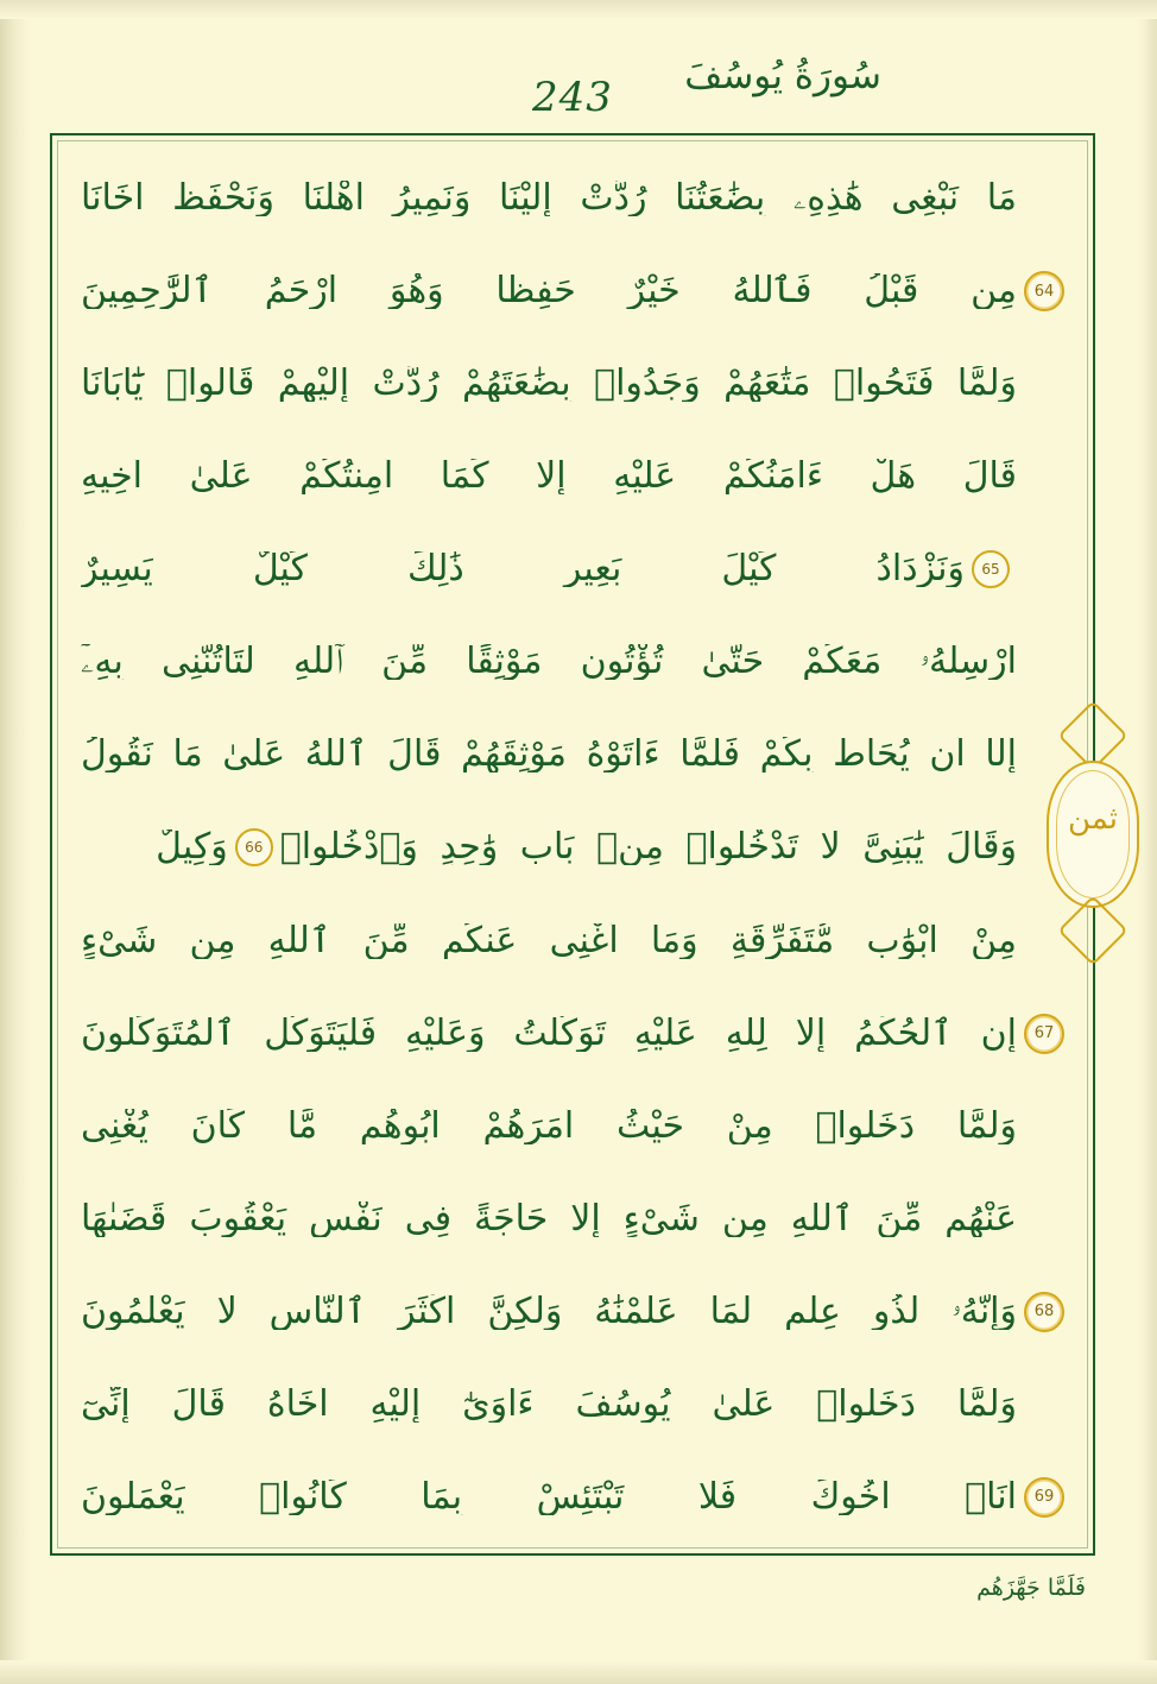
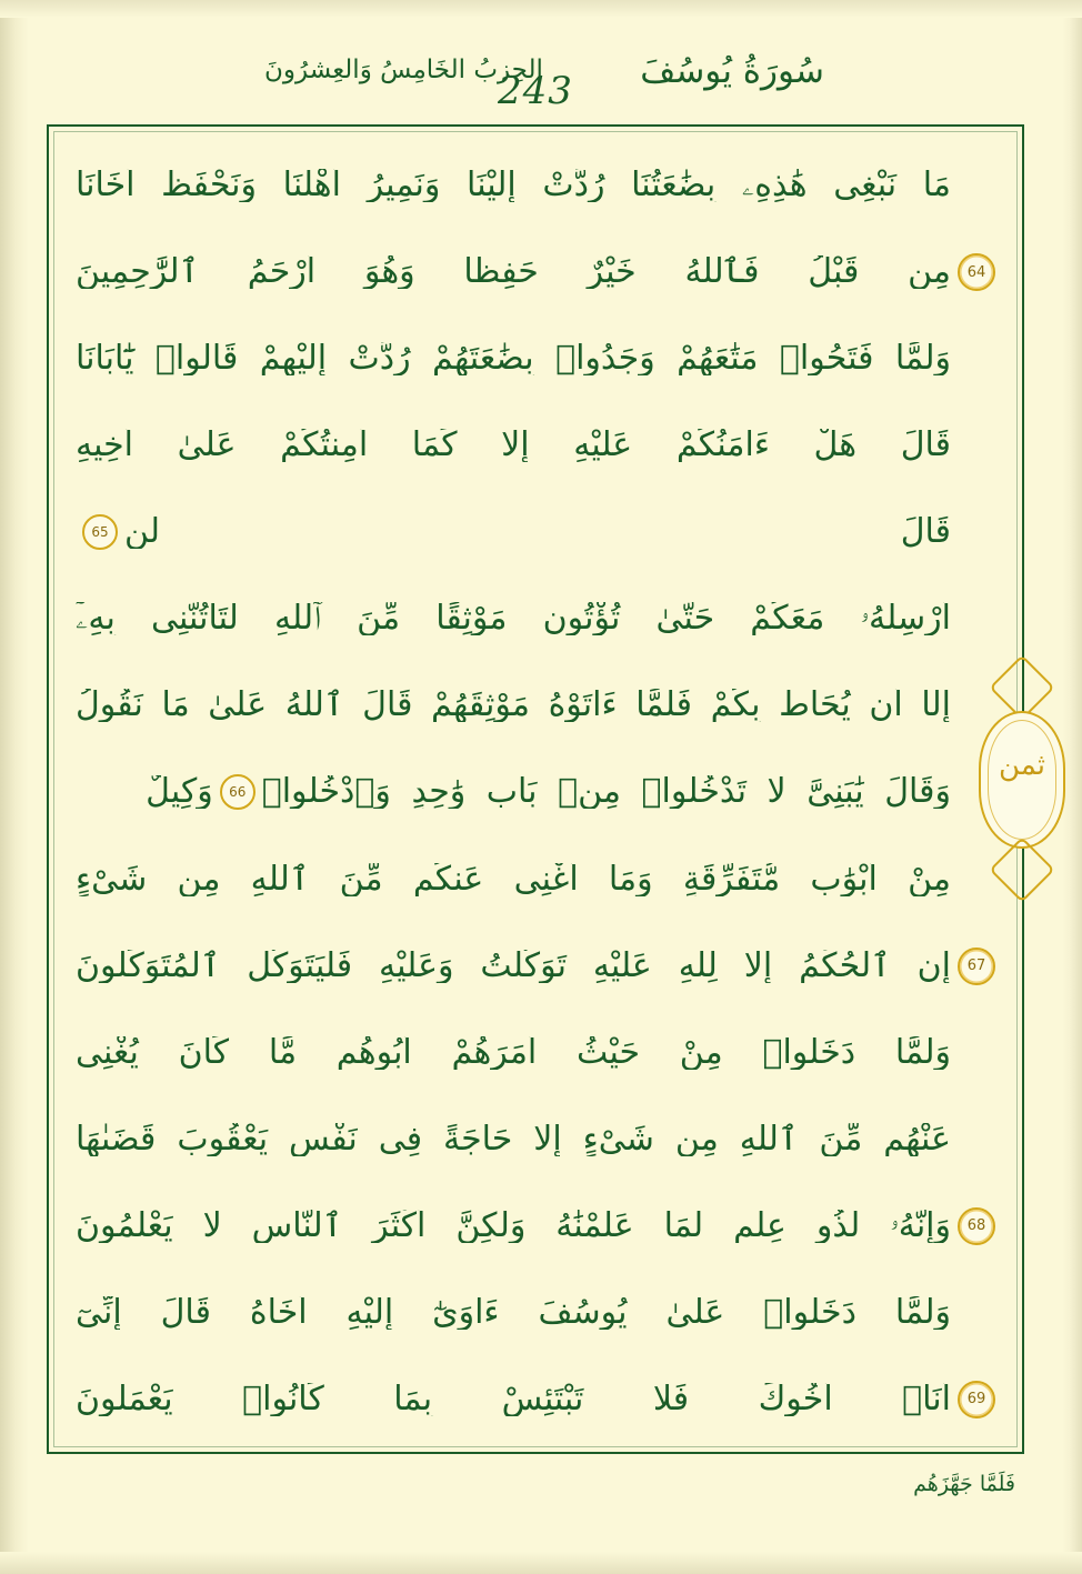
  سُورَةُ يُوسُفَ
+ الحِزبُ الخَامِسُ وَالعِشرُونَ
  243
  مَا نَبْغِى هَٰذِهِۦ بِضَٰعَتُنَا رُدَّتْ إِلَيْنَا وَنَمِيرُ أَهْلَنَا وَنَحْفَظُ أَخَانَا
  64
  مِن قَبْلُ فَٱللَّهُ خَيْرٌ حَفِظًا وَهُوَ أَرْحَمُ ٱلرَّٰحِمِينَ
  وَلَمَّا فَتَحُوا۟ مَتَٰعَهُمْ وَجَدُوا۟ بِضَٰعَتَهُمْ رُدَّتْ إِلَيْهِمْ قَالُوا۟ يَٰٓأَبَانَا
  قَالَ هَلْ ءَامَنُكُمْ عَلَيْهِ إِلَّا كَمَا أَمِنتُكُمْ عَلَىٰ أَخِيهِ
+ قَالَ لَن
  65
- وَنَزْدَادُ كَيْلَ بَعِيرٍ ذَٰلِكَ كَيْلٌ يَسِيرٌ
  أُرْسِلَهُۥ مَعَكُمْ حَتَّىٰ تُؤْتُونِ مَوْثِقًا مِّنَ ٱللَّهِ لَتَأْتُنَّنِى بِهِۦٓ
  إِلَّآ أَن يُحَاطَ بِكُمْ فَلَمَّآ ءَاتَوْهُ مَوْثِقَهُمْ قَالَ ٱللَّهُ عَلَىٰ مَا نَقُولُ
  وَقَالَ يَٰبَنِىَّ لَا تَدْخُلُوا۟ مِنۢ بَابٍ وَٰحِدٍ وَٱدْخُلُوا۟
  66
  وَكِيلٌ
  مِنْ أَبْوَٰبٍ مُّتَفَرِّقَةٍ وَمَآ أُغْنِى عَنكُم مِّنَ ٱللَّهِ مِن شَىْءٍ
  67
  إِنِ ٱلْحُكْمُ إِلَّا لِلَّهِ عَلَيْهِ تَوَكَّلْتُ وَعَلَيْهِ فَلْيَتَوَكَّلِ ٱلْمُتَوَكِّلُونَ
  وَلَمَّا دَخَلُوا۟ مِنْ حَيْثُ أَمَرَهُمْ أَبُوهُم مَّا كَانَ يُغْنِى
  عَنْهُم مِّنَ ٱللَّهِ مِن شَىْءٍ إِلَّا حَاجَةً فِى نَفْسِ يَعْقُوبَ قَضَىٰهَا
  68
  وَإِنَّهُۥ لَذُو عِلْمٍ لِّمَا عَلَّمْنَٰهُ وَلَٰكِنَّ أَكْثَرَ ٱلنَّاسِ لَا يَعْلَمُونَ
  وَلَمَّا دَخَلُوا۟ عَلَىٰ يُوسُفَ ءَاوَىٰٓ إِلَيْهِ أَخَاهُ قَالَ إِنِّىٓ
  69
  أَنَا۠ أَخُوكَ فَلَا تَبْتَئِسْ بِمَا كَانُوا۟ يَعْمَلُونَ
  ثمن
  فَلَمَّا جَهَّزَهُم
